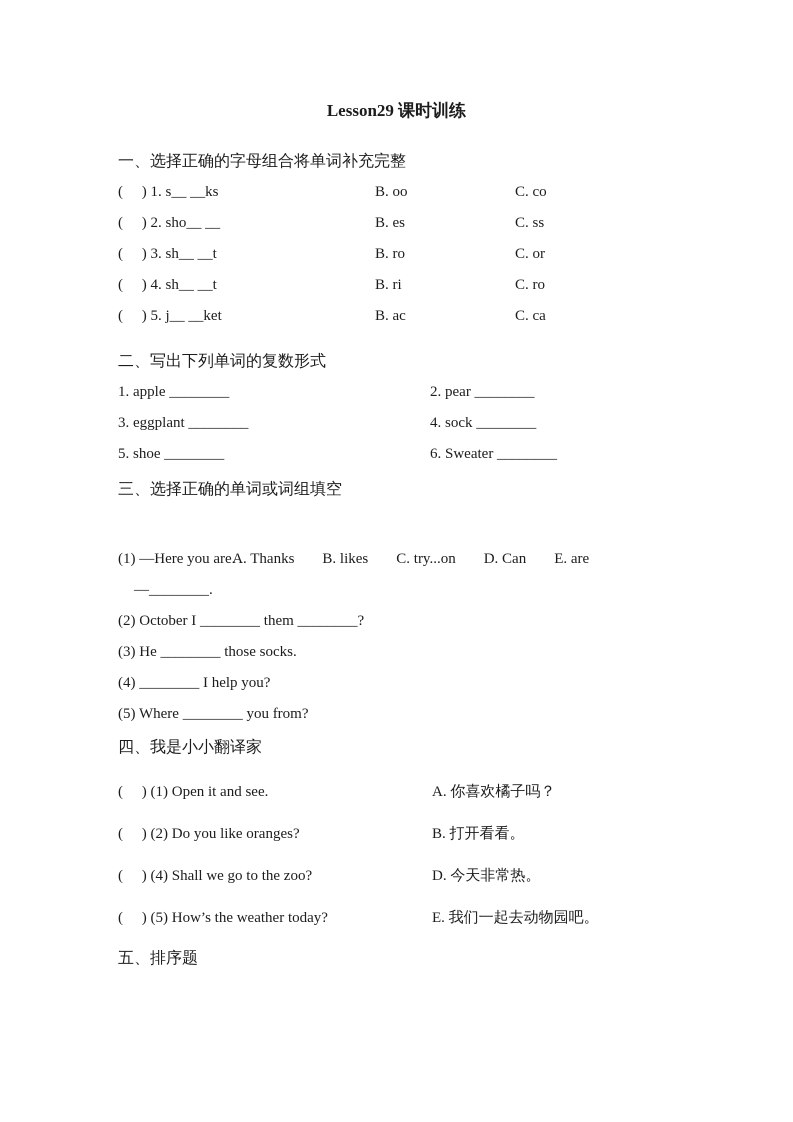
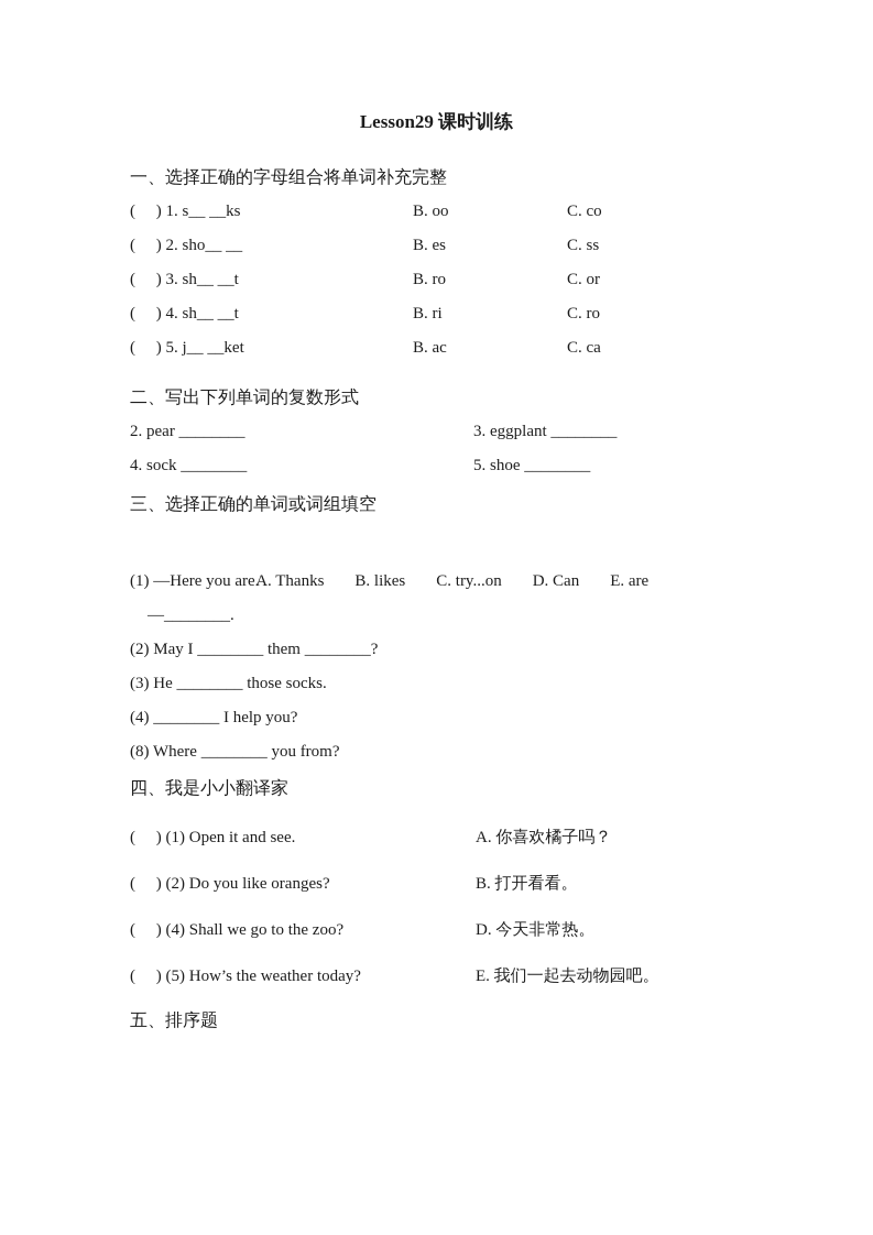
  Lesson29 课时训练
  一、选择正确的字母组合将单词补充完整
  ( ) 1. s__ __ks
  B. oo
  C. co
  ( ) 2. sho__ __
  B. es
  C. ss
  ( ) 3. sh__ __t
  B. ro
  C. or
  ( ) 4. sh__ __t
  B. ri
  C. ro
  ( ) 5. j__ __ket
  B. ac
  C. ca
  二、写出下列单词的复数形式
- 1. apple ________
  2. pear ________
  3. eggplant ________
  4. sock ________
  5. shoe ________
- 6. Sweater ________
  三、选择正确的单词或词组填空
  A. Thanks B. likes C. try...on D. Can E. are
  (1) —Here you are.
  —________.
- (2) October I ________ them ________?
+ (2) May I ________ them ________?
  (3) He ________ those socks.
  (4) ________ I help you?
- (5) Where ________ you from?
+ (8) Where ________ you from?
  四、我是小小翻译家
  ( ) (1) Open it and see.
  A. 你喜欢橘子吗？
  ( ) (2) Do you like oranges?
  B. 打开看看。
  ( ) (4) Shall we go to the zoo?
  D. 今天非常热。
  ( ) (5) How’s the weather today?
  E. 我们一起去动物园吧。
  五、排序题
